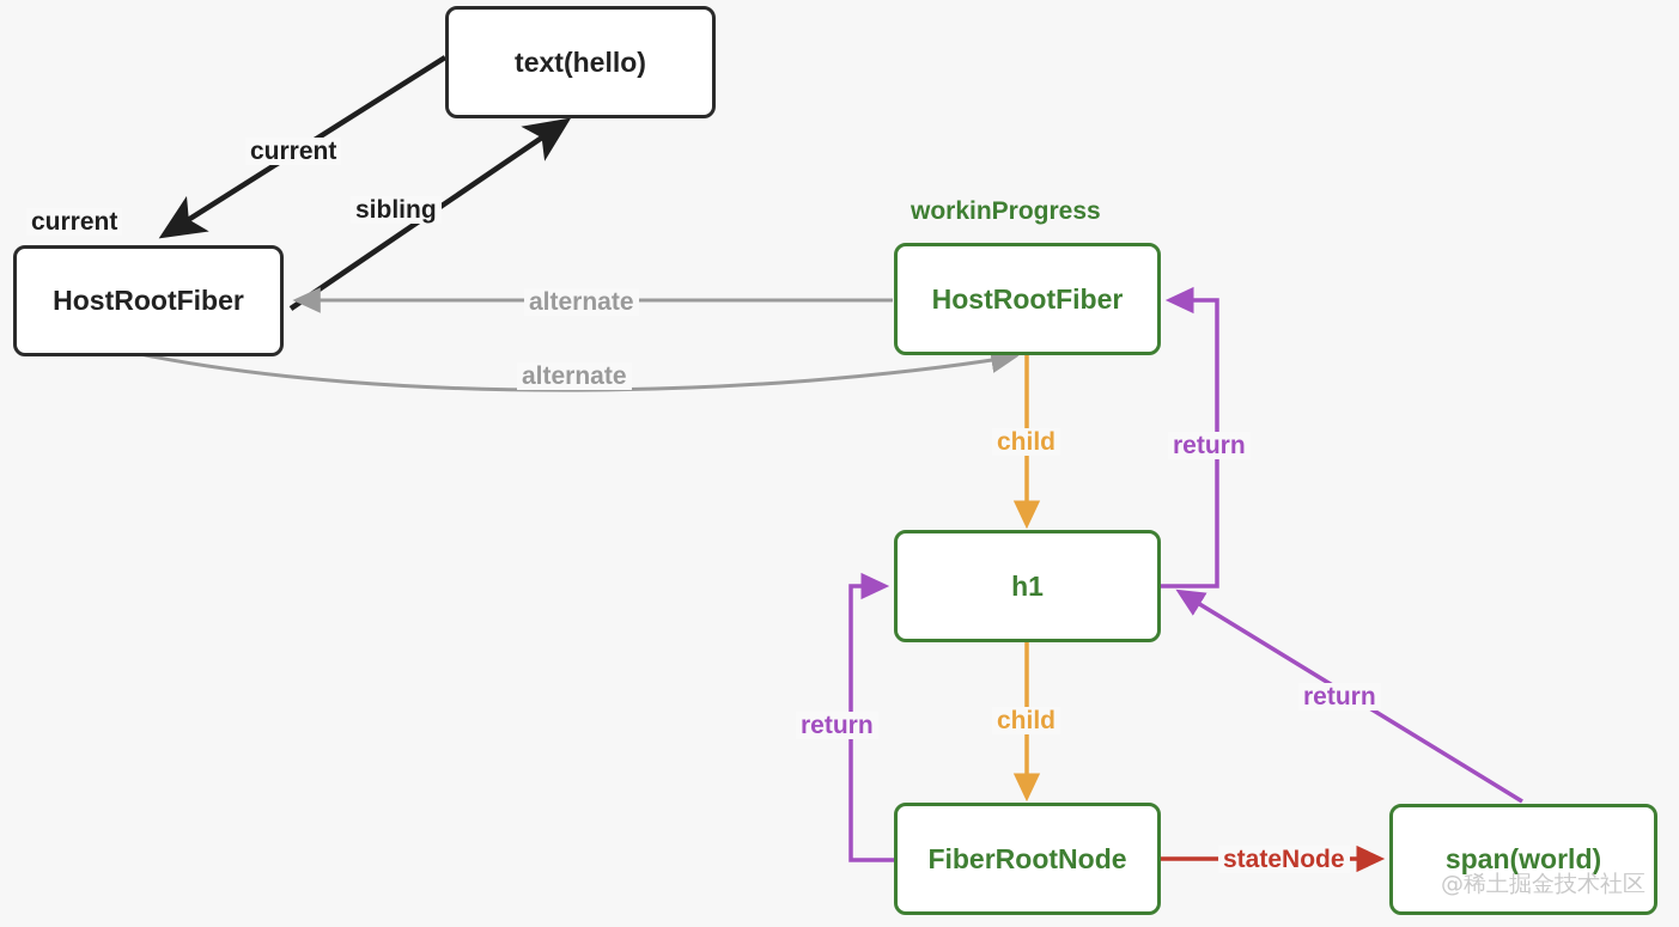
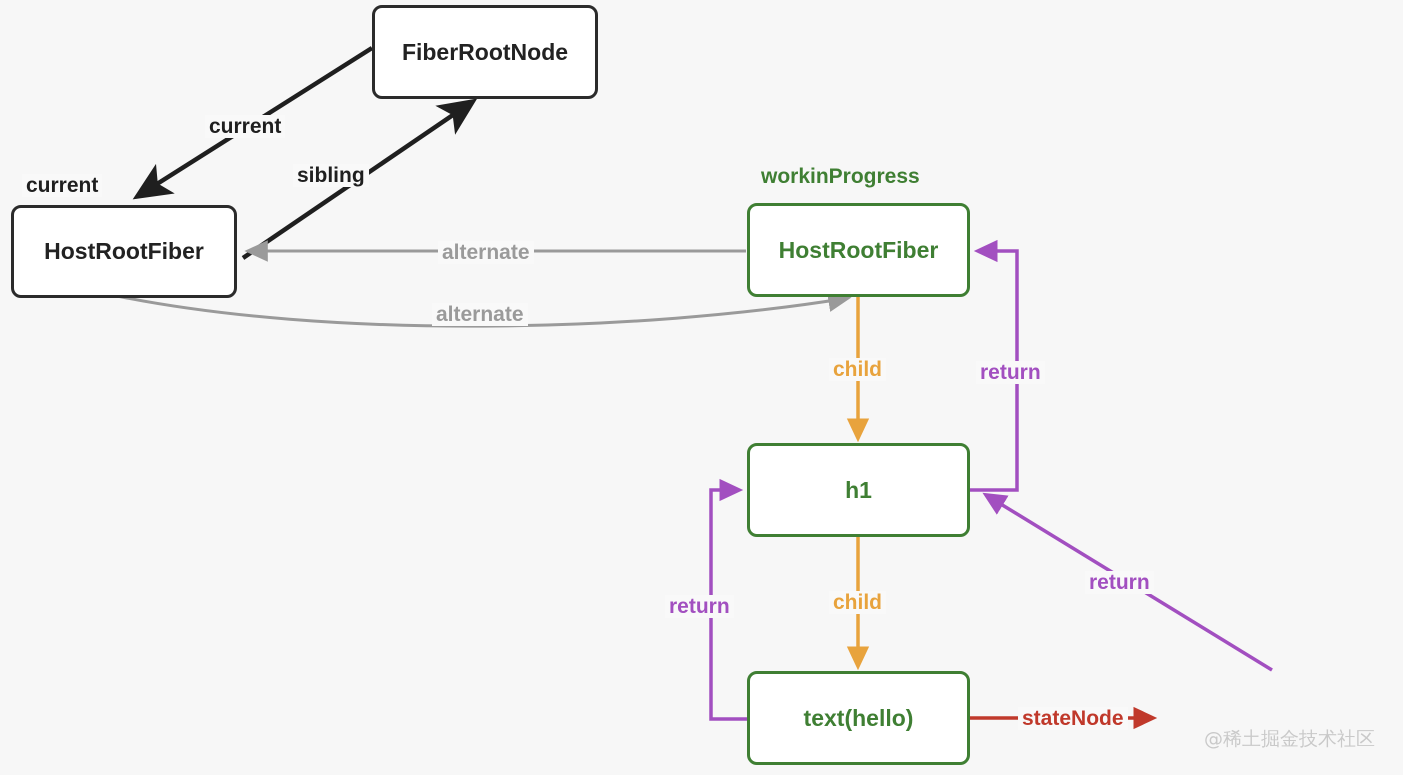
- text(hello)
+ FiberRootNode
  HostRootFiber
  HostRootFiber
  h1
- FiberRootNode
+ text(hello)
- span(world)
  workinProgress
  current
  current
  sibling
  alternate
  alternate
  child
  return
  child
  return
  stateNode
  return
  @稀土掘金技术社区
